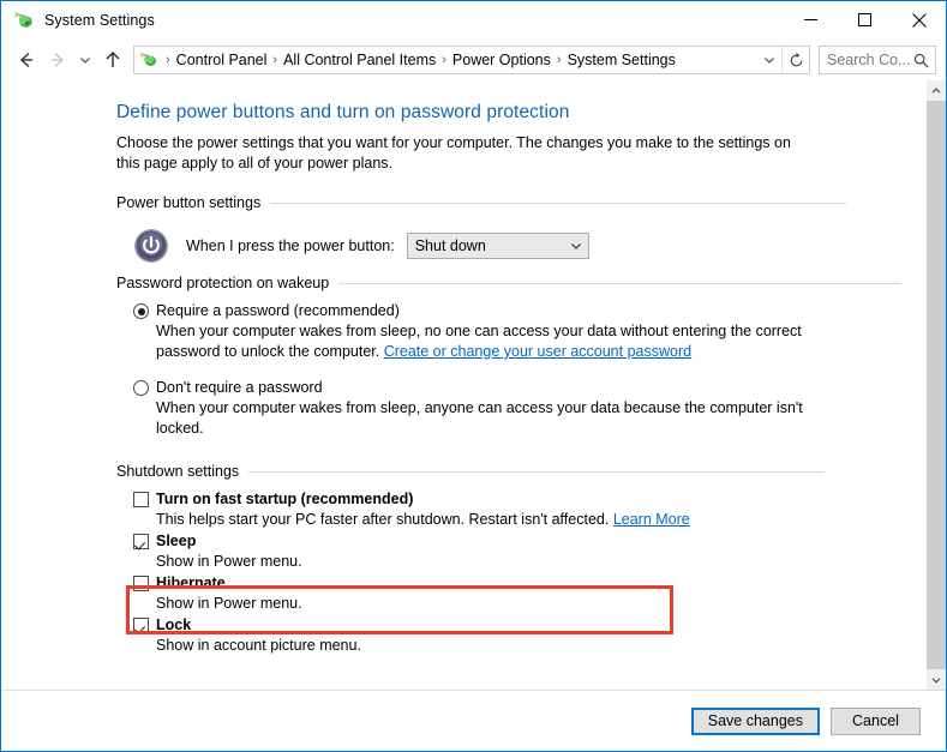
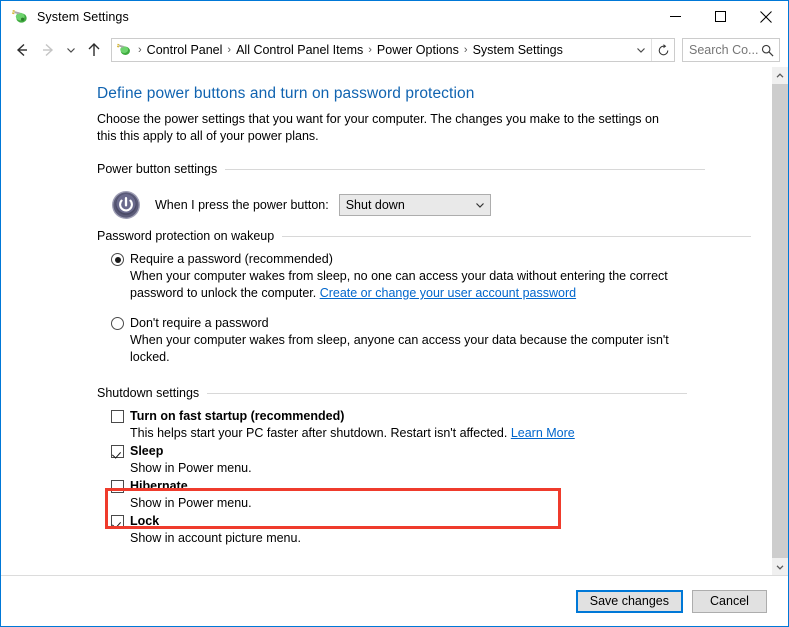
  System Settings
  ›
  Control Panel
  ›
  All Control Panel Items
  ›
  Power Options
  ›
  System Settings
  Search Co...
  Define power buttons and turn on password protection
- Choose the power settings that you want for your computer. The changes you make to the settings on this page apply to all of your power plans.
+ Choose the power settings that you want for your computer. The changes you make to the settings on this this apply to all of your power plans.
  Power button settings
  When I press the power button:
  Shut down
  Password protection on wakeup
  Require a password (recommended)
  When your computer wakes from sleep, no one can access your data without entering the correct password to unlock the computer. Create or change your user account password
  Don't require a password
  When your computer wakes from sleep, anyone can access your data because the computer isn't locked.
  Shutdown settings
  Turn on fast startup (recommended)
  This helps start your PC faster after shutdown. Restart isn't affected. Learn More
  Sleep
  Show in Power menu.
  Hibernate
  Show in Power menu.
  Lock
  Show in account picture menu.
  Save changes
  Cancel
